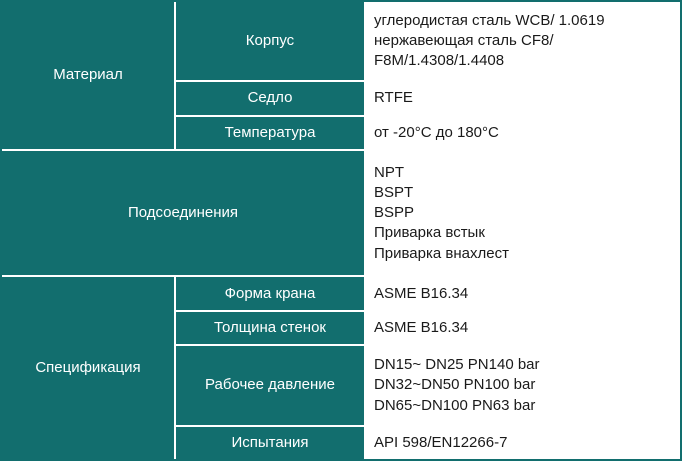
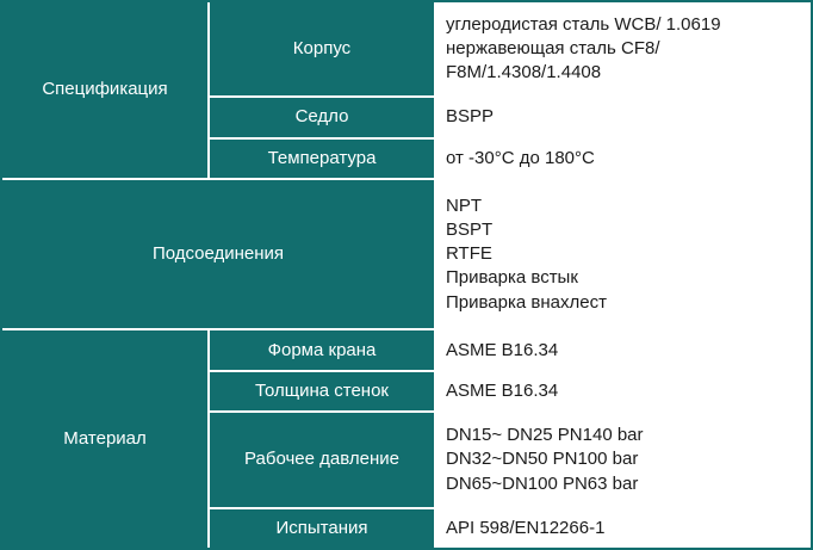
- Материал	Корпус	углеродистая сталь WCB/ 1.0619 нержавеющая сталь CF8/ F8M/1.4308/1.4408
+ Спецификация	Корпус	углеродистая сталь WCB/ 1.0619 нержавеющая сталь CF8/ F8M/1.4308/1.4408
- Седло	RTFE
+ Седло	BSPP
- Температура	от -20°C до 180°C
+ Температура	от -30°C до 180°C
- Подсоединения	NPT BSPT BSPP Приварка встык Приварка внахлест
+ Подсоединения	NPT BSPT RTFE Приварка встык Приварка внахлест
- Спецификация	Форма крана	ASME B16.34
+ Материал	Форма крана	ASME B16.34
  Толщина стенок	ASME B16.34
  Рабочее давление	DN15~ DN25 PN140 bar DN32~DN50 PN100 bar DN65~DN100 PN63 bar
- Испытания	API 598/EN12266-7
+ Испытания	API 598/EN12266-1
